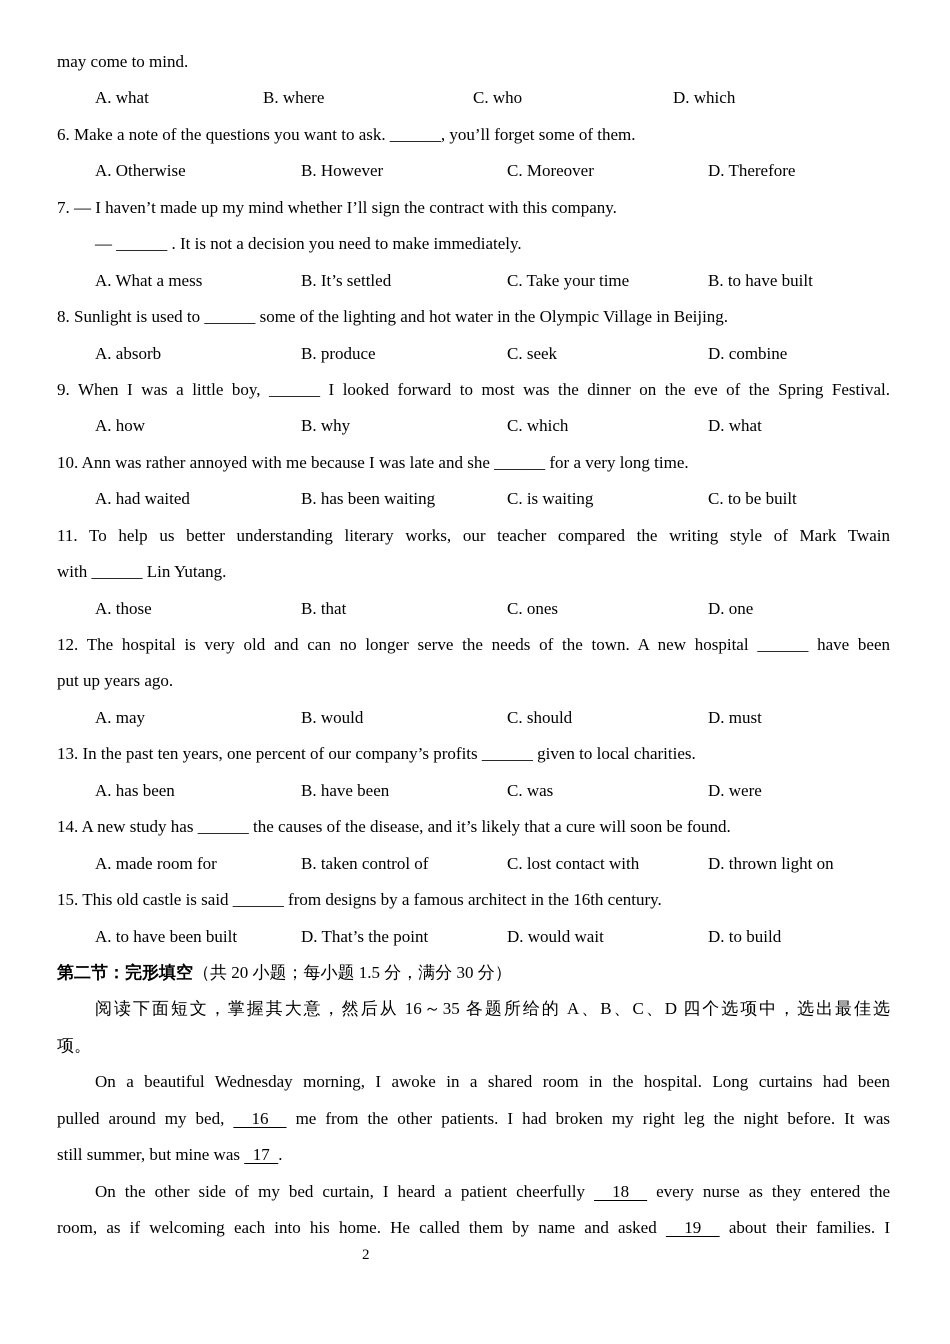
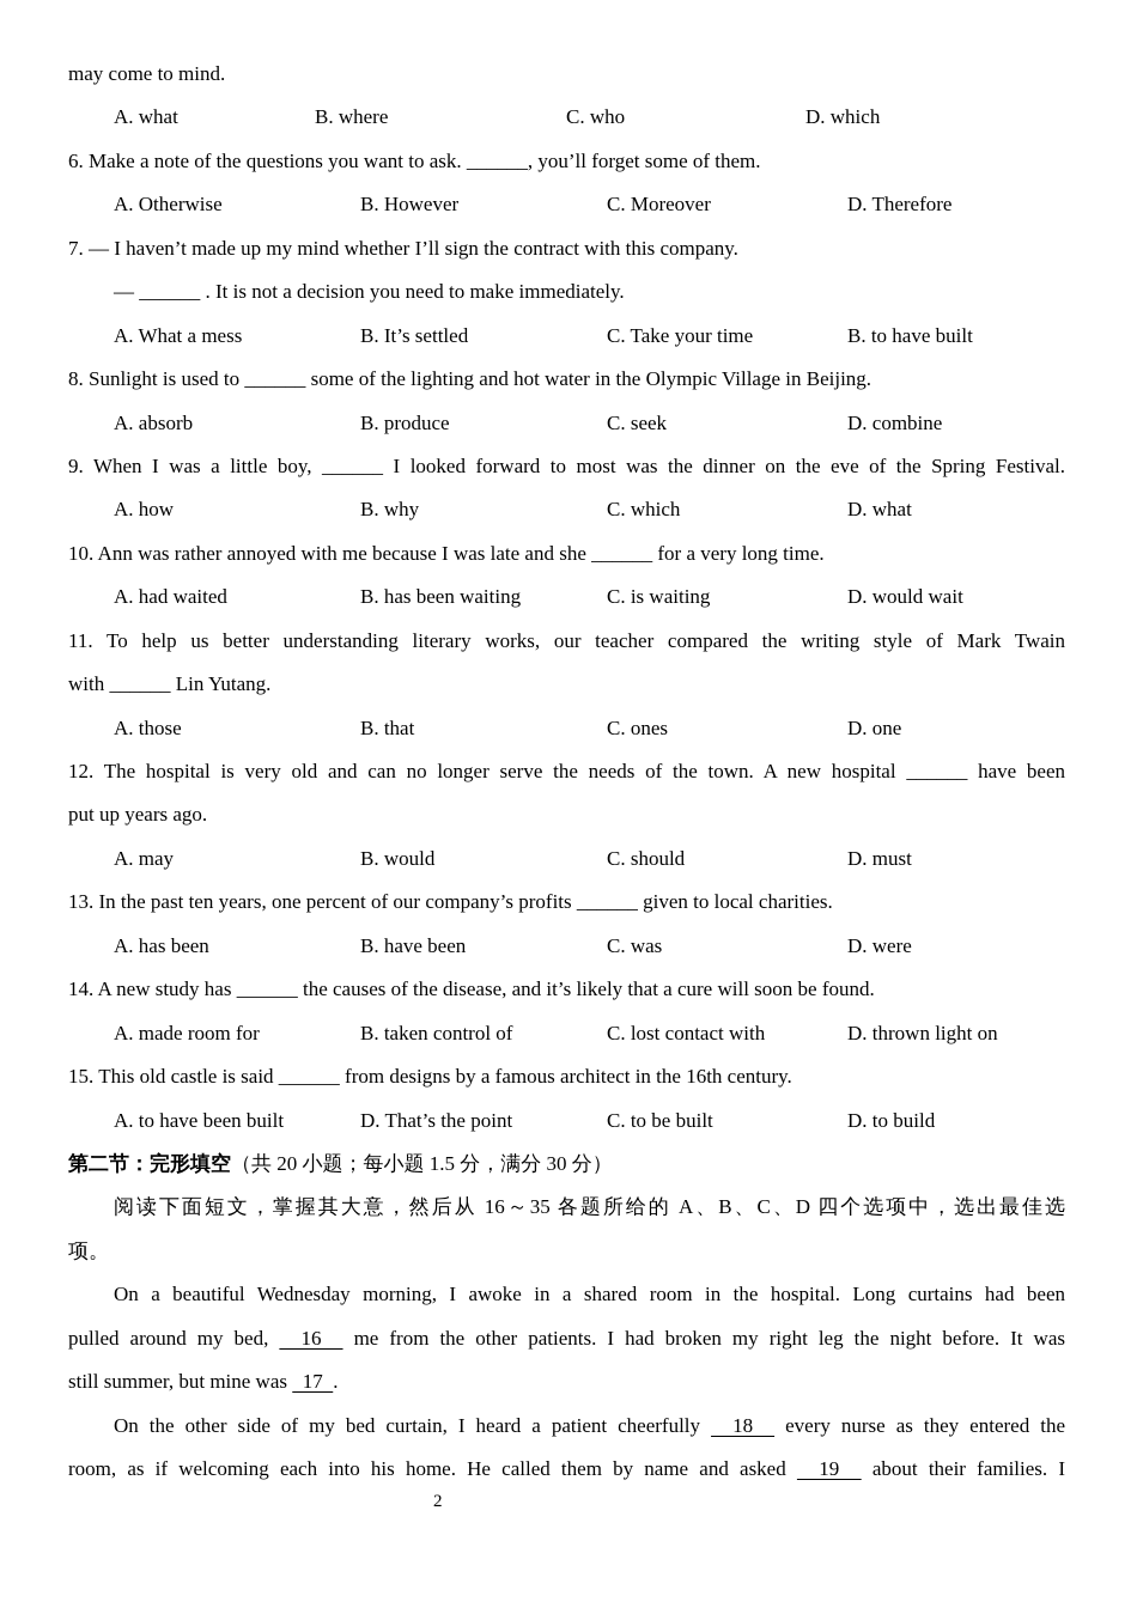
  may come to mind.
  A. what
  B. where
  C. who
  D. which
  6. Make a note of the questions you want to ask. ______, you’ll forget some of them.
  A. Otherwise
  B. However
  C. Moreover
  D. Therefore
  7. — I haven’t made up my mind whether I’ll sign the contract with this company.
  — ______ . It is not a decision you need to make immediately.
  A. What a mess
  B. It’s settled
  C. Take your time
  B. to have built
  8. Sunlight is used to ______ some of the lighting and hot water in the Olympic Village in Beijing.
  A. absorb
  B. produce
  C. seek
  D. combine
  9. When I was a little boy, ______ I looked forward to most was the dinner on the eve of the Spring Festival.
  A. how
  B. why
  C. which
  D. what
  10. Ann was rather annoyed with me because I was late and she ______ for a very long time.
  A. had waited
  B. has been waiting
  C. is waiting
- C. to be built
+ D. would wait
  11. To help us better understanding literary works, our teacher compared the writing style of Mark Twain
  with ______ Lin Yutang.
  A. those
  B. that
  C. ones
  D. one
  12. The hospital is very old and can no longer serve the needs of the town. A new hospital ______ have been
  put up years ago.
  A. may
  B. would
  C. should
  D. must
  13. In the past ten years, one percent of our company’s profits ______ given to local charities.
  A. has been
  B. have been
  C. was
  D. were
  14. A new study has ______ the causes of the disease, and it’s likely that a cure will soon be found.
  A. made room for
  B. taken control of
  C. lost contact with
  D. thrown light on
  15. This old castle is said ______ from designs by a famous architect in the 16th century.
  A. to have been built
  D. That’s the point
- D. would wait
+ C. to be built
  D. to build
  第二节：完形填空（共 20 小题；每小题 1.5 分，满分 30 分）
  阅读下面短文，掌握其大意，然后从 16～35 各题所给的 A、B、C、D 四个选项中，选出最佳选
  项。
  On a beautiful Wednesday morning, I awoke in a shared room in the hospital. Long curtains had been
  pulled around my bed, 16 me from the other patients. I had broken my right leg the night before. It was
  still summer, but mine was 17 .
  On the other side of my bed curtain, I heard a patient cheerfully 18 every nurse as they entered the
  room, as if welcoming each into his home. He called them by name and asked 19 about their families. I
  2
